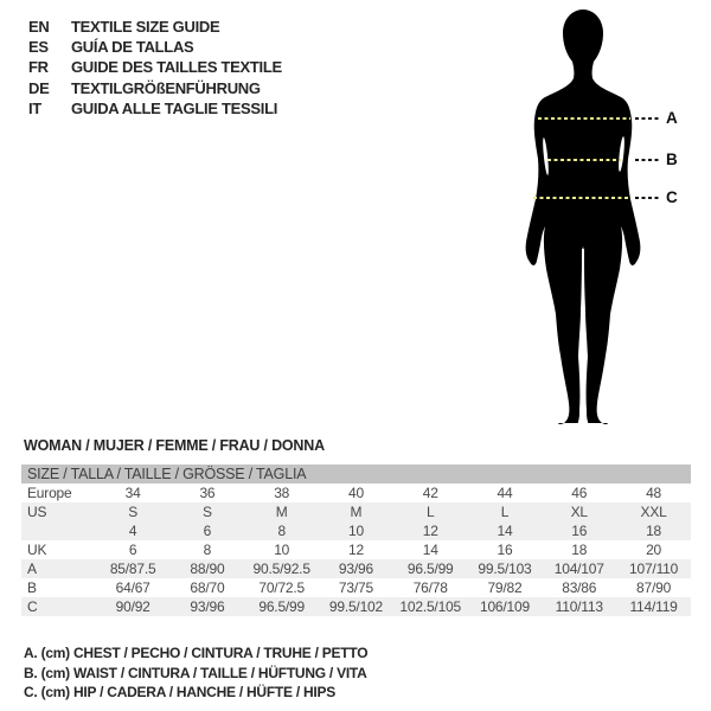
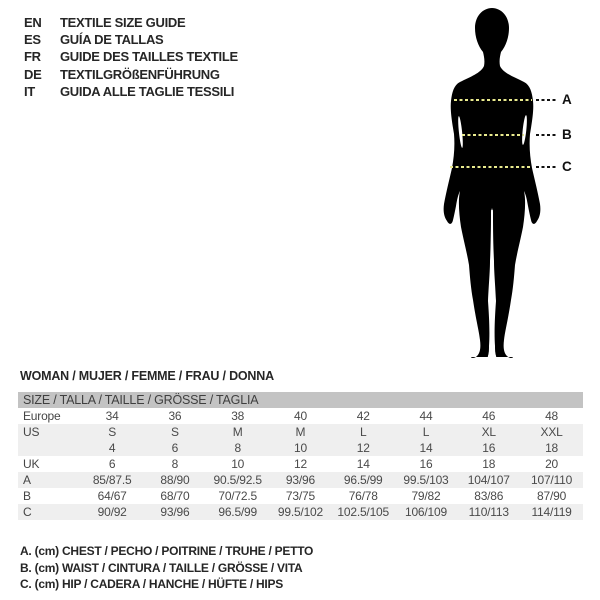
  EN
  TEXTILE SIZE GUIDE
  ES
  GUÍA DE TALLAS
  FR
  GUIDE DES TAILLES TEXTILE
  DE
  TEXTILGRÖßENFÜHRUNG
  IT
  GUIDA ALLE TAGLIE TESSILI
  A
  B
  C
  WOMAN / MUJER / FEMME / FRAU / DONNA
  SIZE / TALLA / TAILLE / GRÖSSE / TAGLIA
  Europe	34	36	38	40	42	44	46	48
  US	S	S	M	M	L	L	XL	XXL
  	4	6	8	10	12	14	16	18
  UK	6	8	10	12	14	16	18	20
  A	85/87.5	88/90	90.5/92.5	93/96	96.5/99	99.5/103	104/107	107/110
  B	64/67	68/70	70/72.5	73/75	76/78	79/82	83/86	87/90
  C	90/92	93/96	96.5/99	99.5/102	102.5/105	106/109	110/113	114/119
- A. (cm) CHEST / PECHO / CINTURA / TRUHE / PETTO
+ A. (cm) CHEST / PECHO / POITRINE / TRUHE / PETTO
- B. (cm) WAIST / CINTURA / TAILLE / HÜFTUNG / VITA
+ B. (cm) WAIST / CINTURA / TAILLE / GRÖSSE / VITA
  C. (cm) HIP / CADERA / HANCHE / HÜFTE / HIPS
